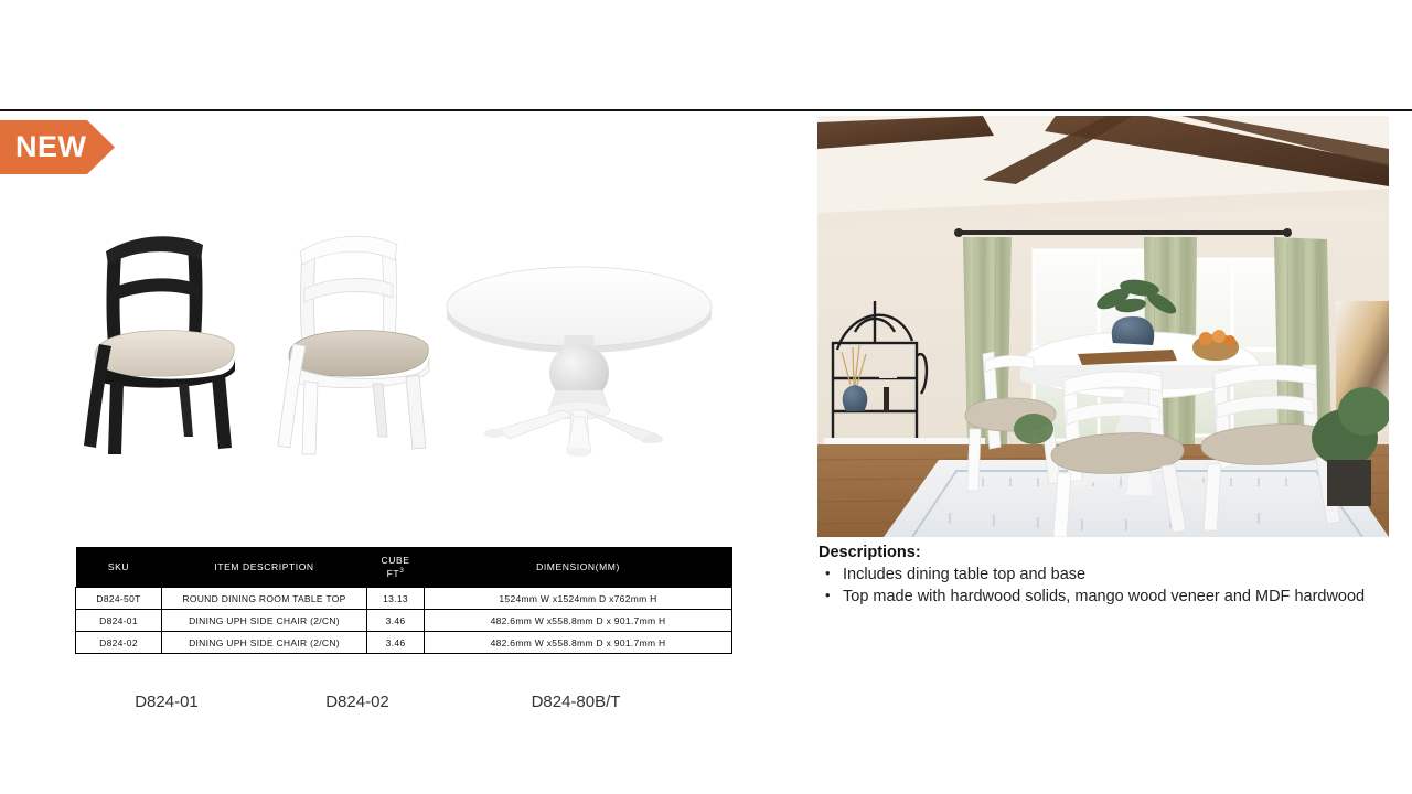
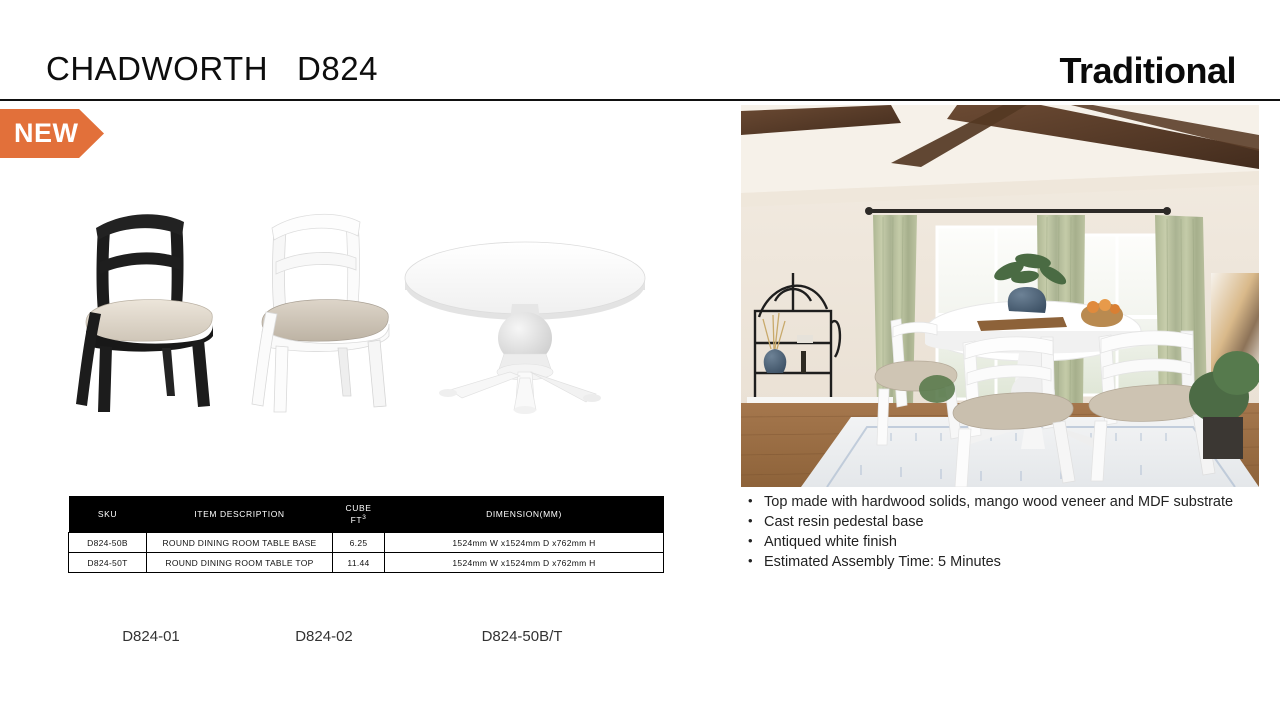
+ CHADWORTH D824
+ Traditional
  NEW
  D824-01
  D824-02
- D824-80B/T
+ D824-50B/T
  SKU	ITEM DESCRIPTION	CUBE FT	DIMENSION(MM)
+ D824-50B	ROUND DINING ROOM TABLE BASE	6.25	1524mm W x1524mm D x762mm H
- D824-50T	ROUND DINING ROOM TABLE TOP	13.13	1524mm W x1524mm D x762mm H
+ D824-50T	ROUND DINING ROOM TABLE TOP	11.44	1524mm W x1524mm D x762mm H
- D824-01	DINING UPH SIDE CHAIR (2/CN)	3.46	482.6mm W x558.8mm D x 901.7mm H
- D824-02	DINING UPH SIDE CHAIR (2/CN)	3.46	482.6mm W x558.8mm D x 901.7mm H
- Descriptions:
- Includes dining table top and base
- Top made with hardwood solids, mango wood veneer and MDF hardwood
+ Top made with hardwood solids, mango wood veneer and MDF substrate
+ Cast resin pedestal base
+ Antiqued white finish
+ Estimated Assembly Time: 5 Minutes
